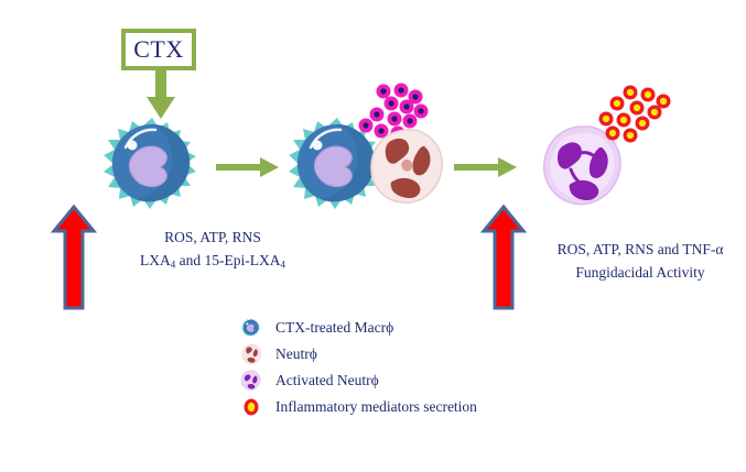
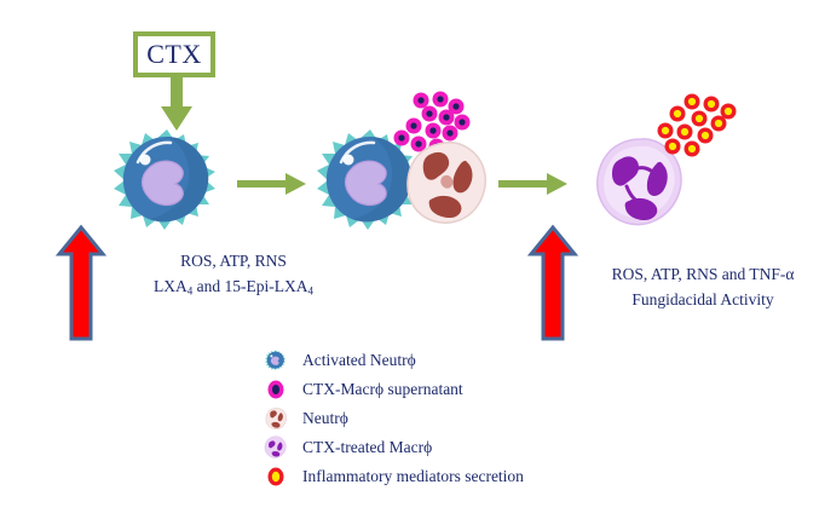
  CTX
  ROS, ATP, RNS
  LXA4 and 15-Epi-LXA4
  ROS, ATP, RNS and TNF-α
  Fungidacidal Activity
- CTX-treated Macrϕ
+ Activated Neutrϕ
+ CTX-Macrϕ supernatant
  Neutrϕ
- Activated Neutrϕ
+ CTX-treated Macrϕ
  Inflammatory mediators secretion
